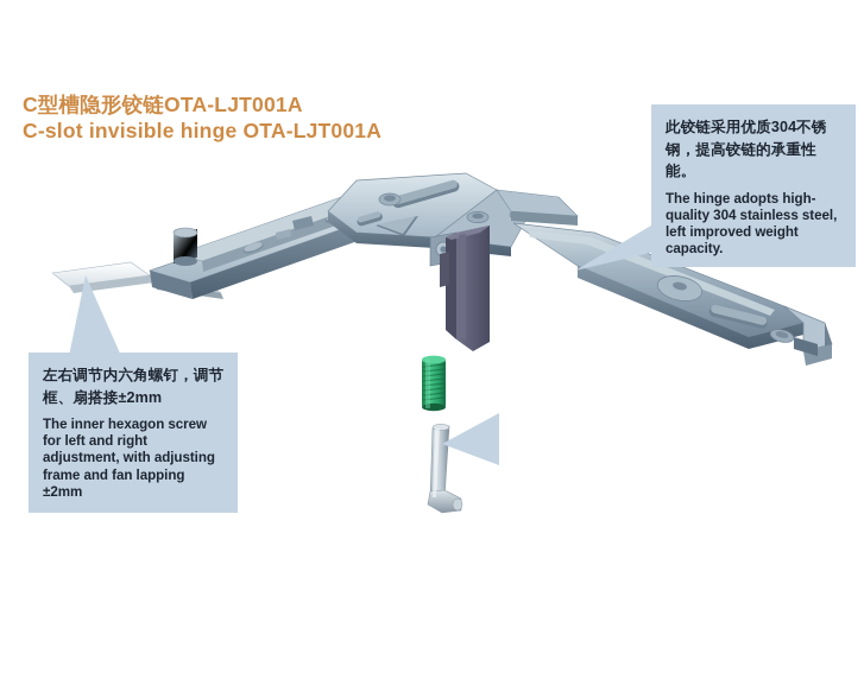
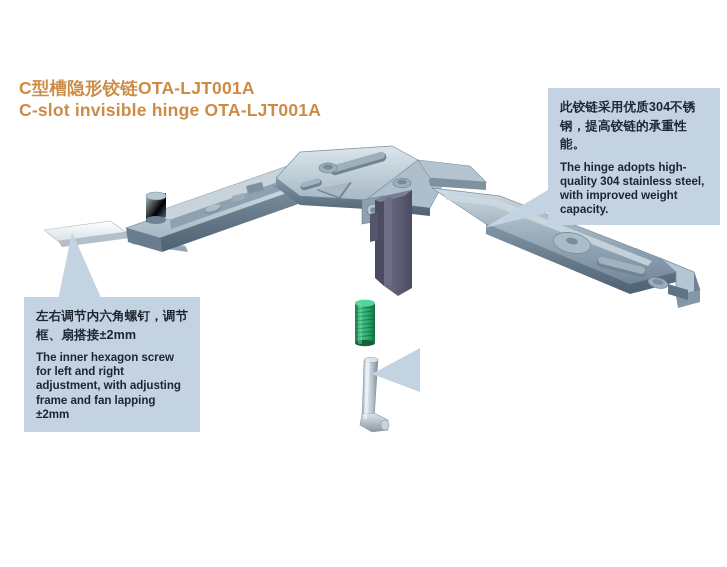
  C型槽隐形铰链OTA-LJT001A
  C-slot invisible hinge OTA-LJT001A
  此铰链采用优质304不锈钢，提高铰链的承重性能。
- The hinge adopts high-quality 304 stainless steel, left improved weight capacity.
+ The hinge adopts high-quality 304 stainless steel, with improved weight capacity.
  左右调节内六角螺钉，调节框、扇搭接±2mm
  The inner hexagon screw for left and right adjustment, with adjusting frame and fan lapping ±2mm
